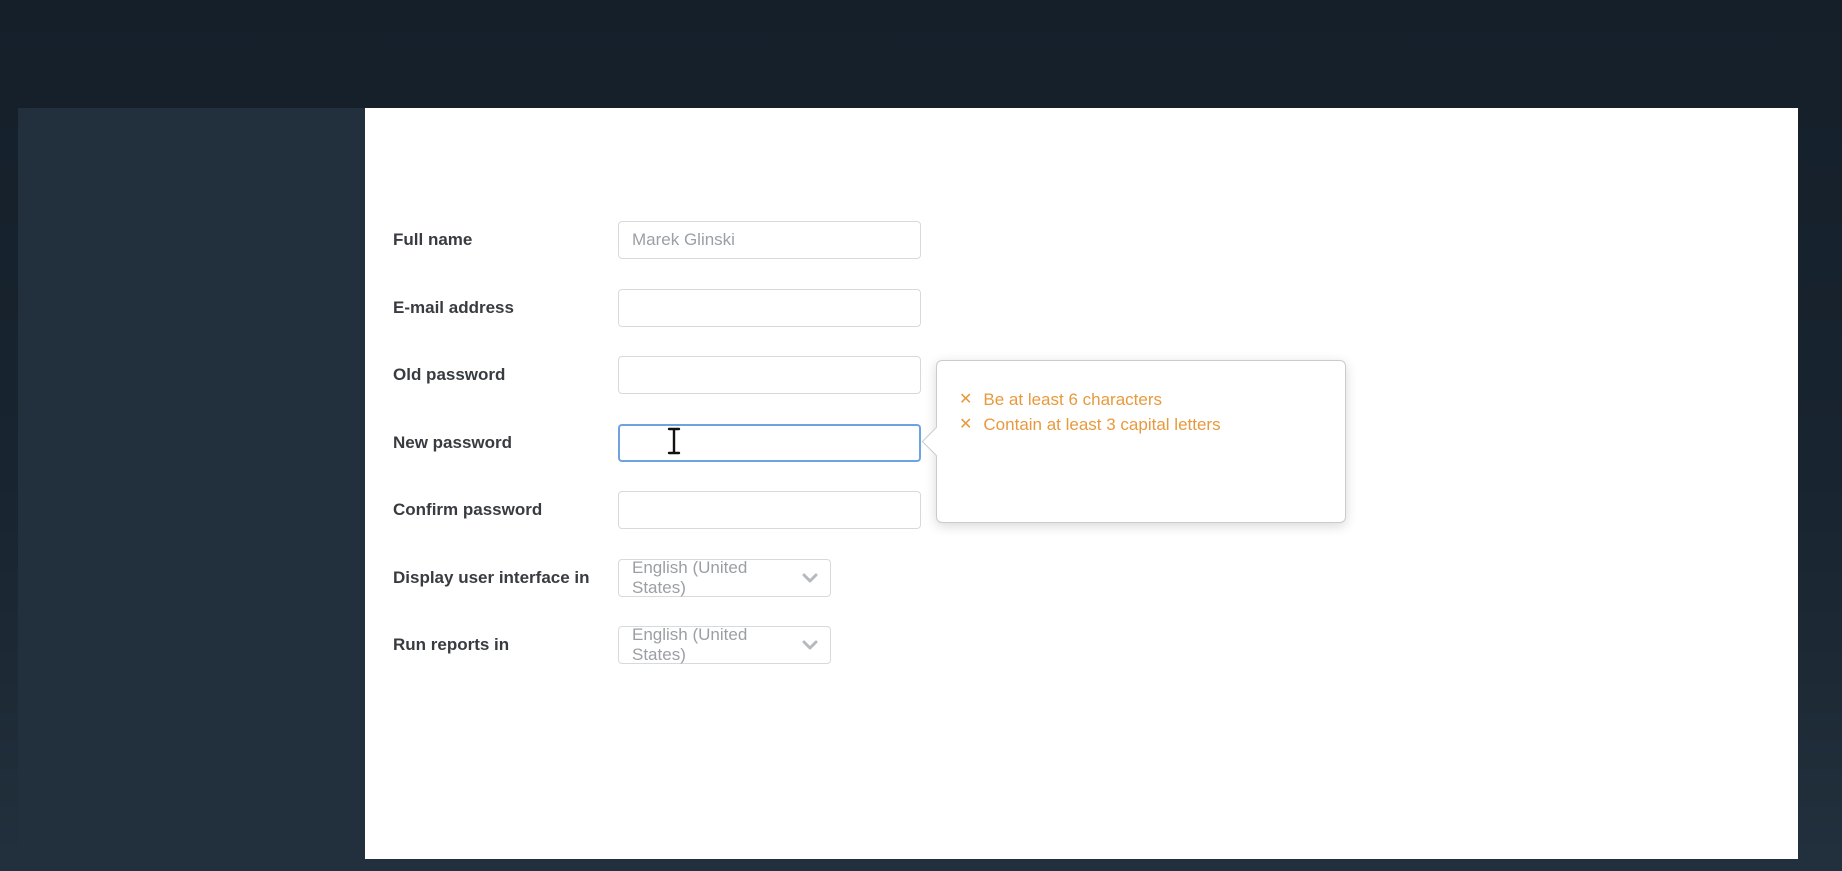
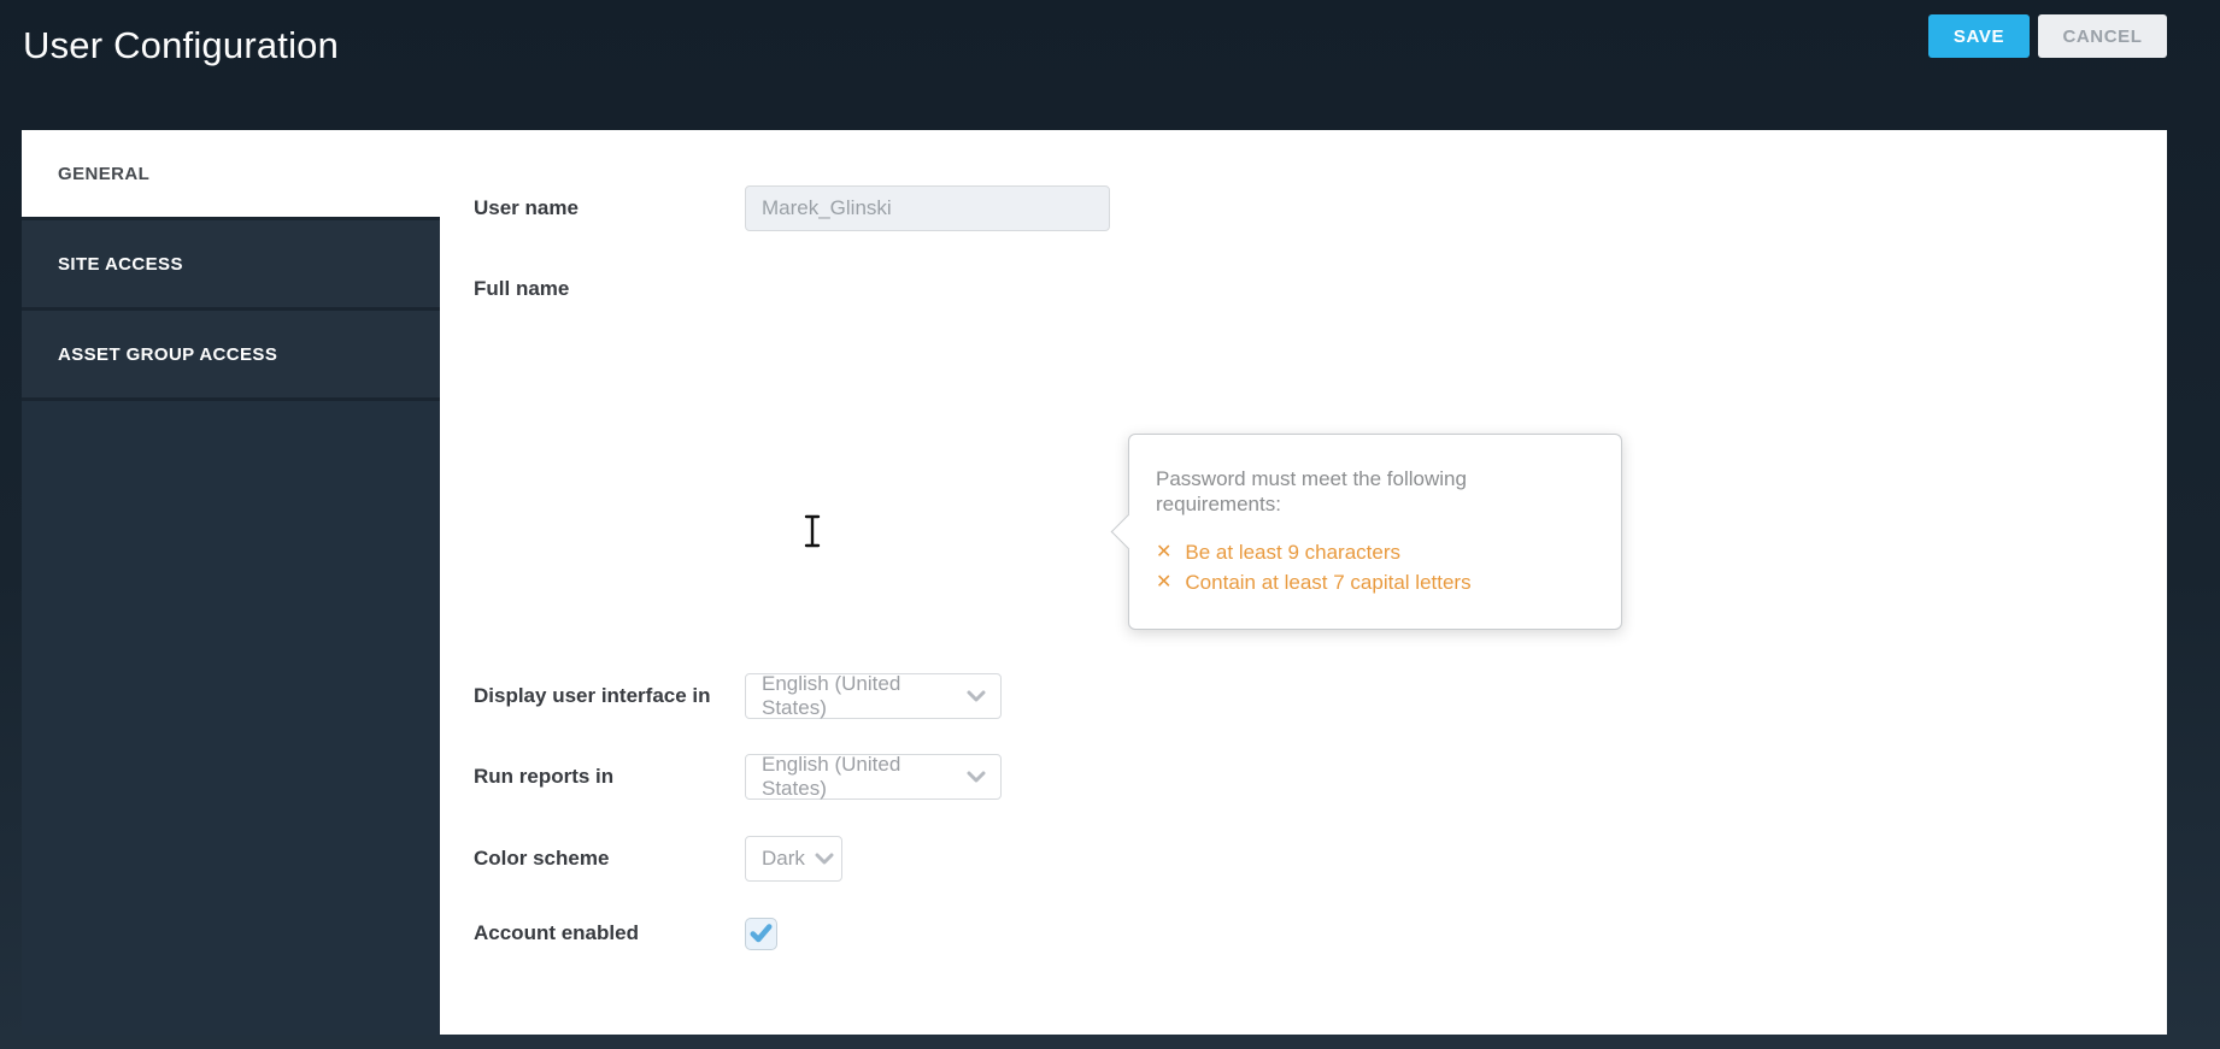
+ User Configuration
+ SAVE
+ CANCEL
+ GENERAL
+ SITE ACCESS
+ ASSET GROUP ACCESS
+ User name
+ Marek_Glinski
  Full name
- Marek Glinski
- E-mail address
- Old password
- New password
- Confirm password
  Display user interface in
  English (United States)
  Run reports in
  English (United States)
+ Color scheme
+ Dark
+ Account enabled
+ Password must meet the following requirements:
  ✕
- Be at least 6 characters
+ Be at least 9 characters
  ✕
- Contain at least 3 capital letters
+ Contain at least 7 capital letters
